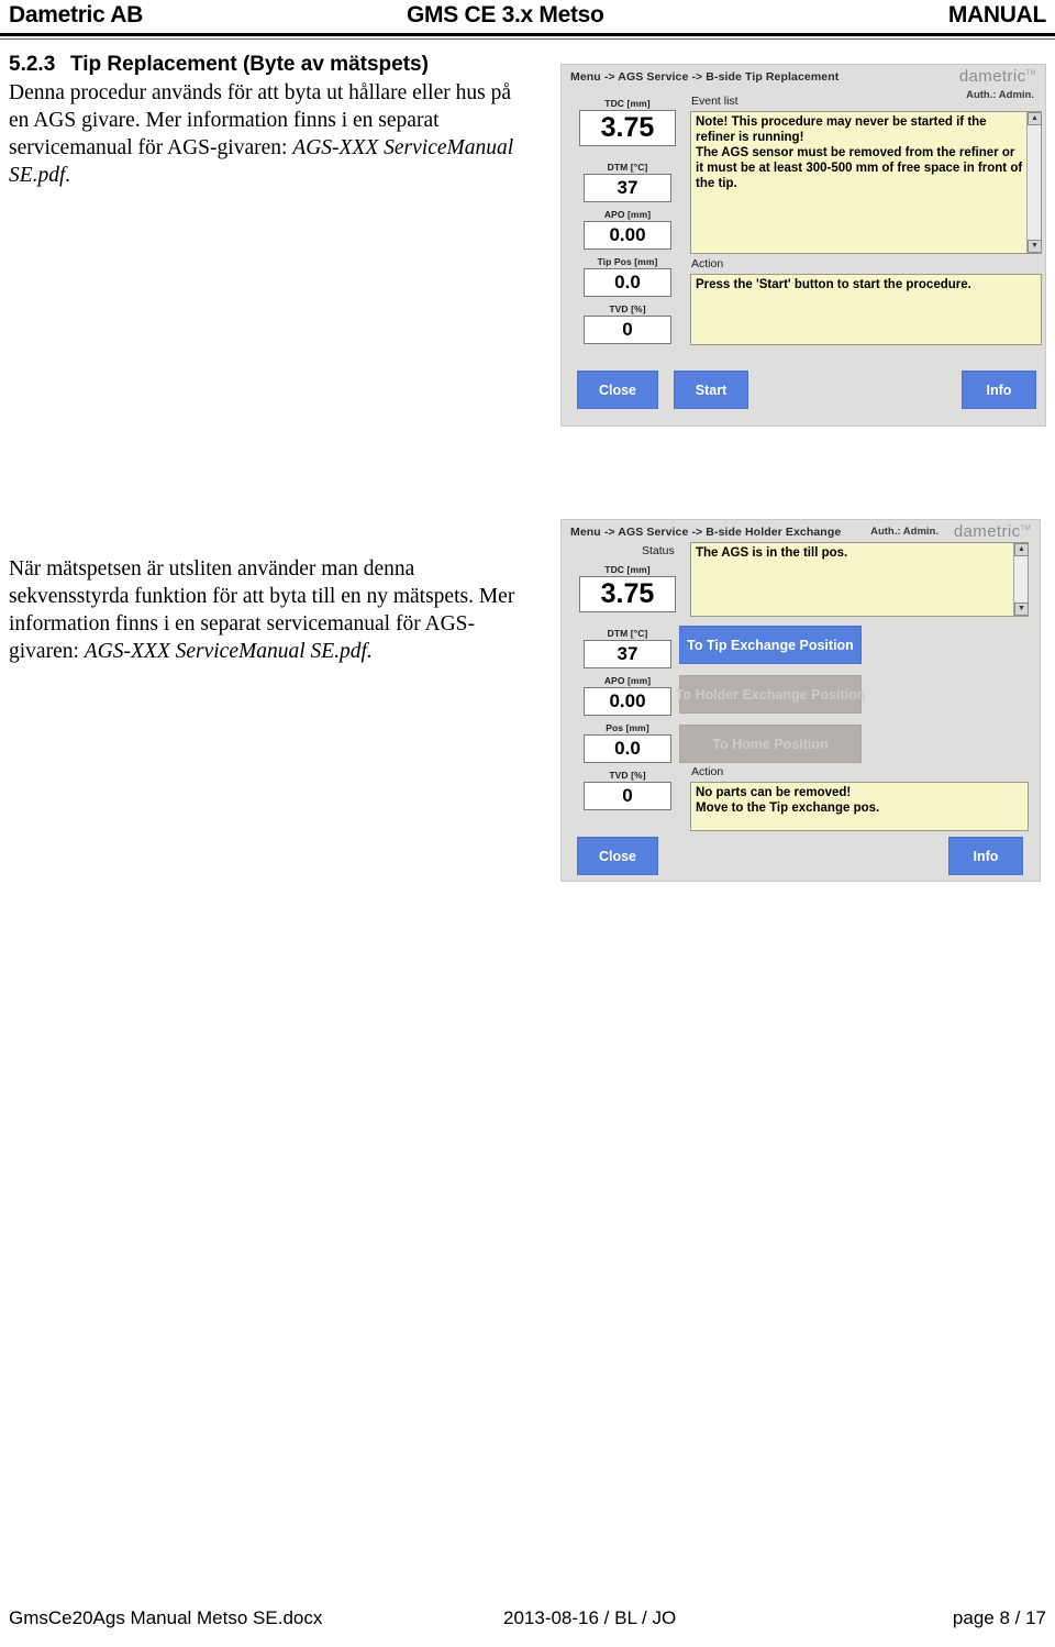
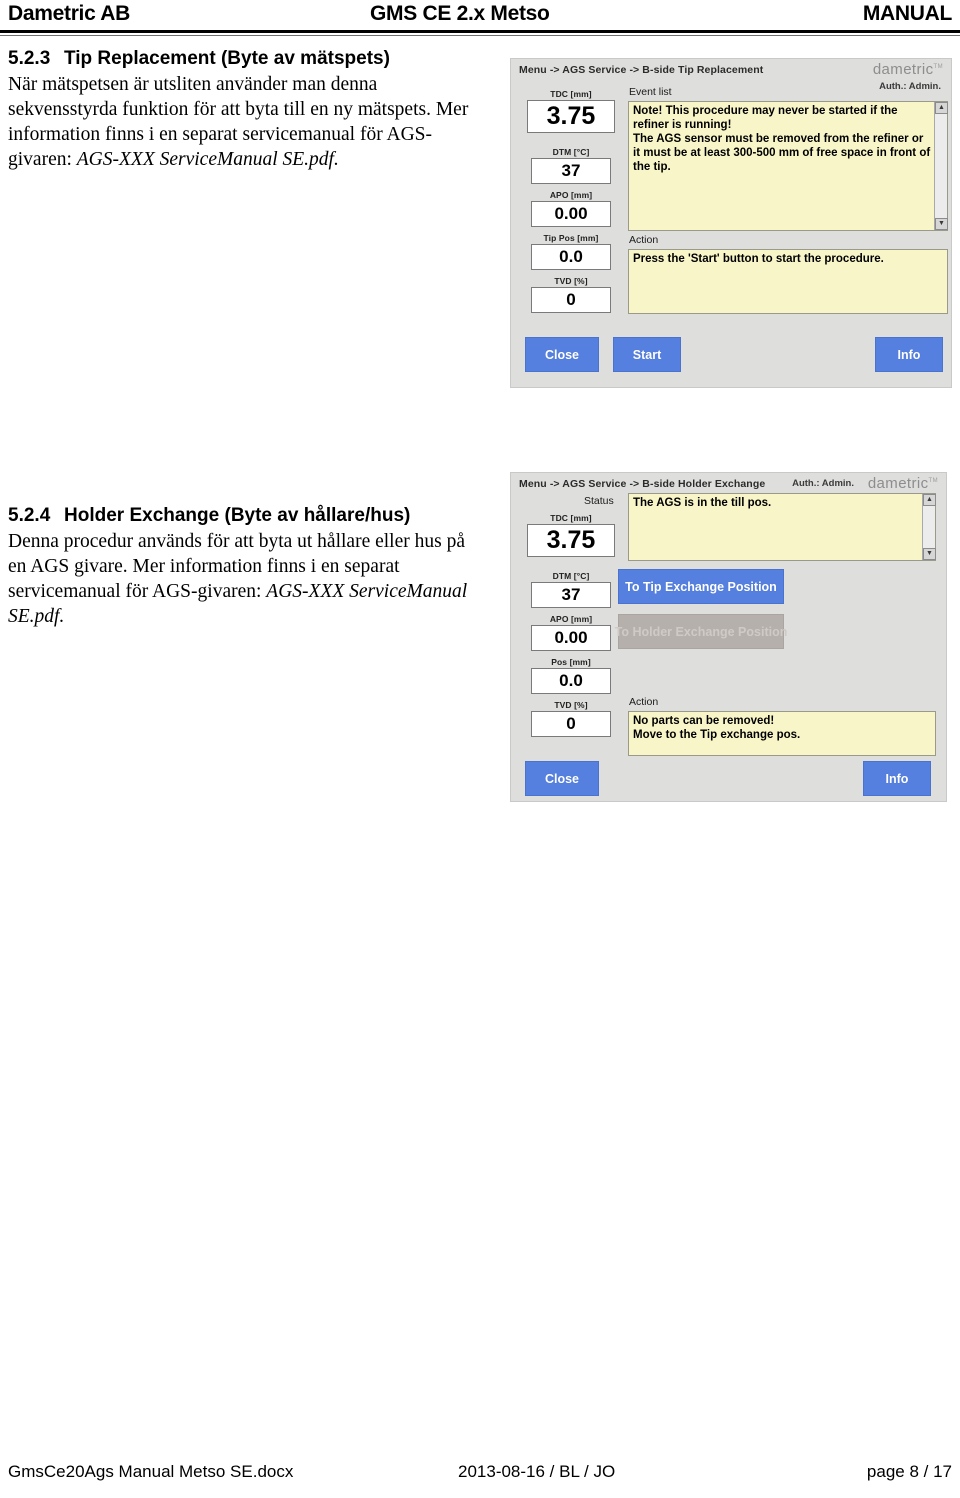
  Dametric AB
- GMS CE 3.x Metso
+ GMS CE 2.x Metso
  MANUAL
  5.2.3 Tip Replacement (Byte av mätspets)
- Denna procedur används för att byta ut hållare eller hus på en AGS givare. Mer information finns i en separat servicemanual för AGS-givaren: AGS-XXX ServiceManual SE.pdf.
+ När mätspetsen är utsliten använder man denna sekvensstyrda funktion för att byta till en ny mätspets. Mer information finns i en separat servicemanual för AGS-givaren: AGS-XXX ServiceManual SE.pdf.
+ 5.2.4 Holder Exchange (Byte av hållare/hus)
- När mätspetsen är utsliten använder man denna sekvensstyrda funktion för att byta till en ny mätspets. Mer information finns i en separat servicemanual för AGS-givaren: AGS-XXX ServiceManual SE.pdf.
+ Denna procedur används för att byta ut hållare eller hus på en AGS givare. Mer information finns i en separat servicemanual för AGS-givaren: AGS-XXX ServiceManual SE.pdf.
  Menu -> AGS Service -> B-side Tip Replacement
  dametric
  Auth.: Admin.
  TDC [mm]
  3.75
  DTM [°C]
  37
  APO [mm]
  0.00
  Tip Pos [mm]
  0.0
  TVD [%]
  0
  Event list
  Note! This procedure may never be started if the refiner is running!
  The AGS sensor must be removed from the refiner or it must be at least 300-500 mm of free space in front of the tip.
  Action
  Press the 'Start' button to start the procedure.
  Close
  Start
  Info
  Menu -> AGS Service -> B-side Holder Exchange
  dametric
  Auth.: Admin.
  TDC [mm]
  3.75
  DTM [°C]
  37
  APO [mm]
  0.00
  Pos [mm]
  0.0
  TVD [%]
  0
  Status
  The AGS is in the till pos.
  To Tip Exchange Position
  To Holder Exchange Position
- To Home Position
  Action
  No parts can be removed!
  Move to the Tip exchange pos.
  Close
  Info
  GmsCe20Ags Manual Metso SE.docx
  2013-08-16 / BL / JO
  page 8 / 17
